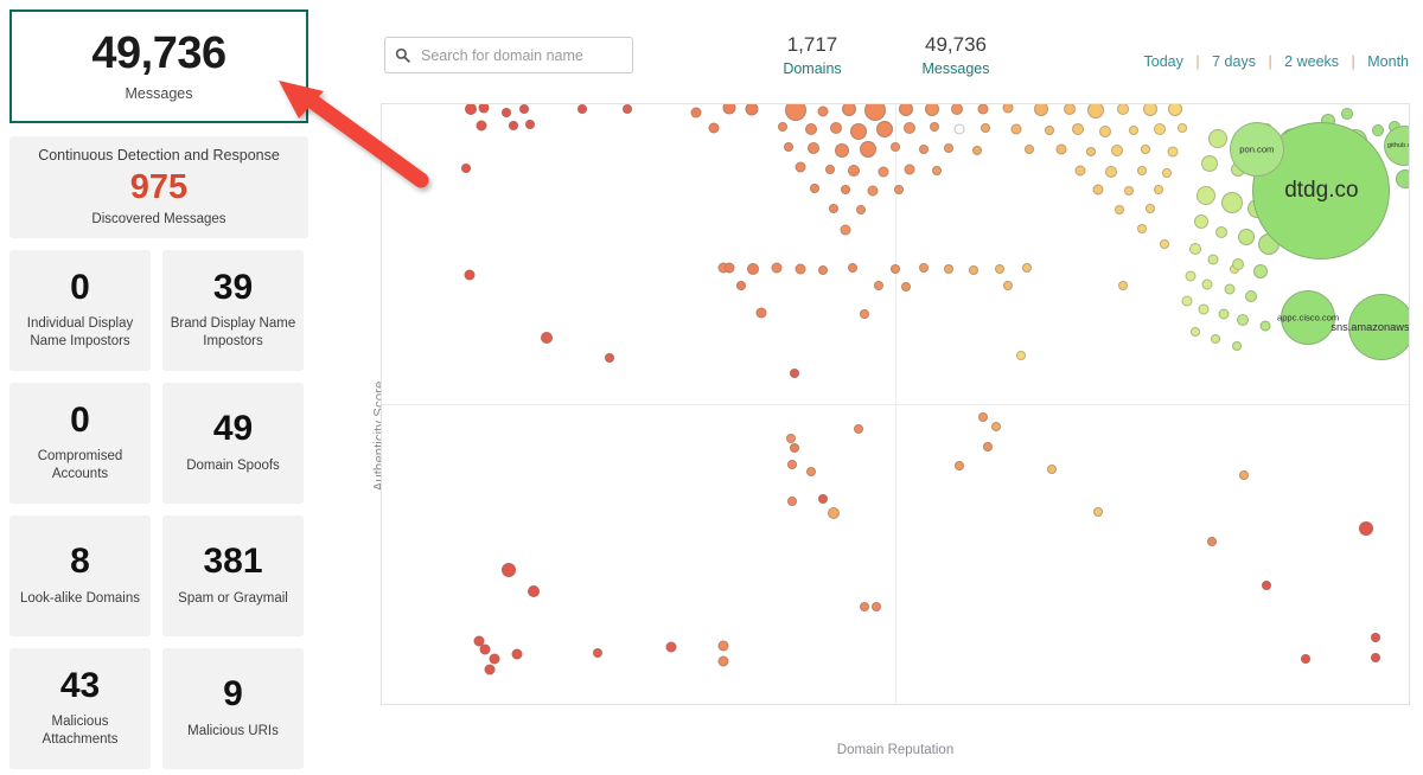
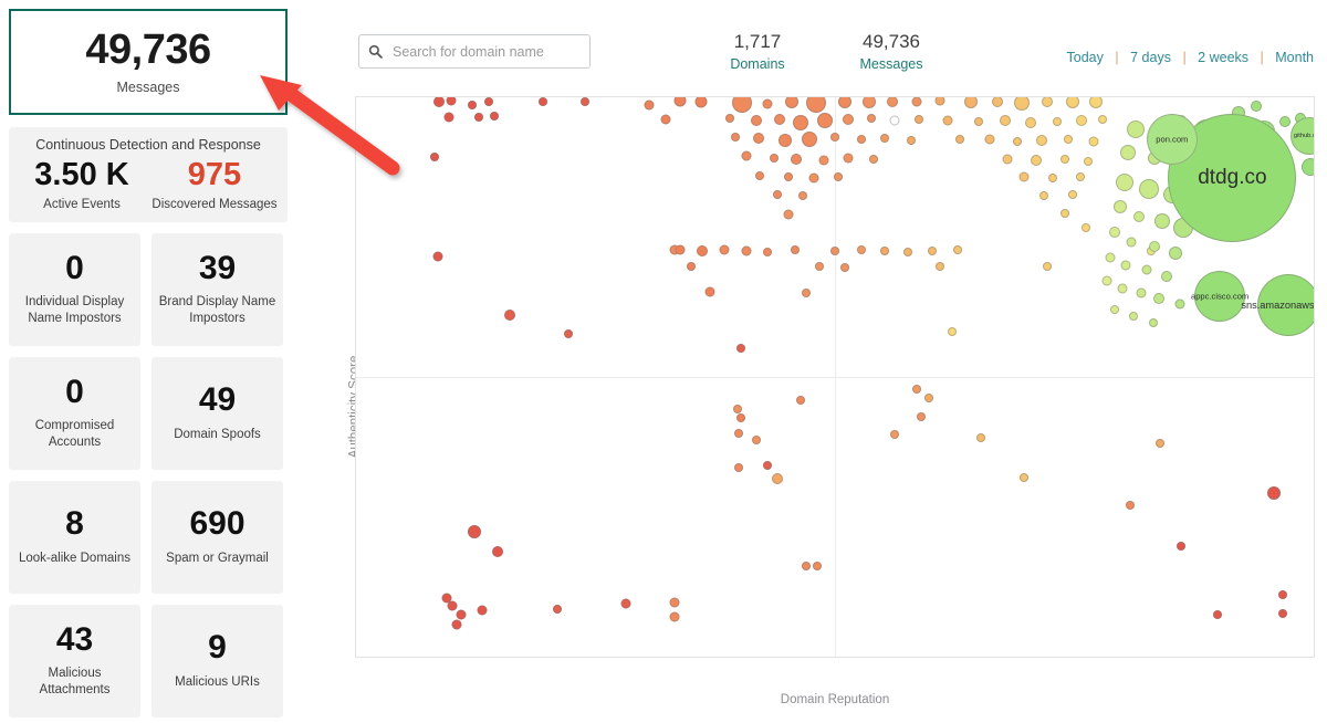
  49,736
  Messages
  Continuous Detection and Response
+ 3.50 K
+ Active Events
  975
  Discovered Messages
  0
  Individual Display Name Impostors
  39
  Brand Display Name Impostors
  0
  Compromised Accounts
  49
  Domain Spoofs
  8
  Look-alike Domains
- 381
+ 690
  Spam or Graymail
  43
  Malicious Attachments
  9
  Malicious URIs
  Search for domain name
  1,717
  Domains
  49,736
  Messages
  Today | 7 days | 2 weeks | Month
  Domain Reputation
  dtdg.co
  pon.com
  appc.cisco.com
  sns.amazonaws
